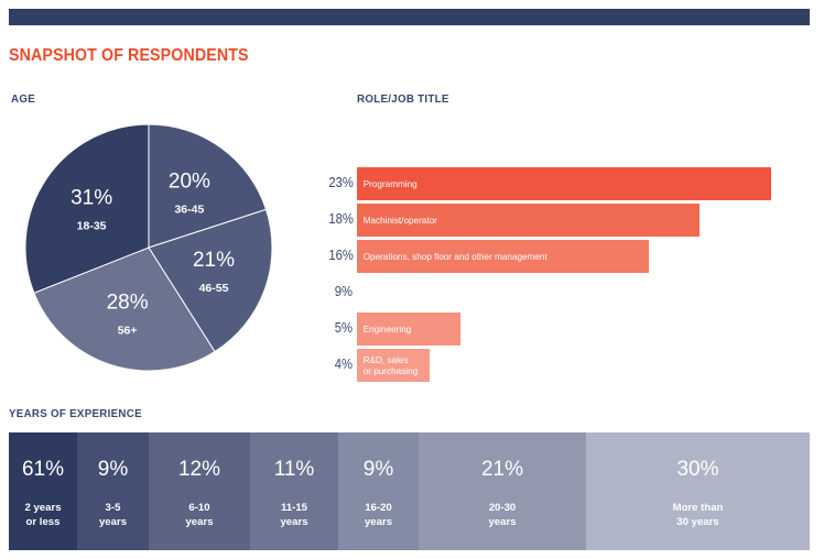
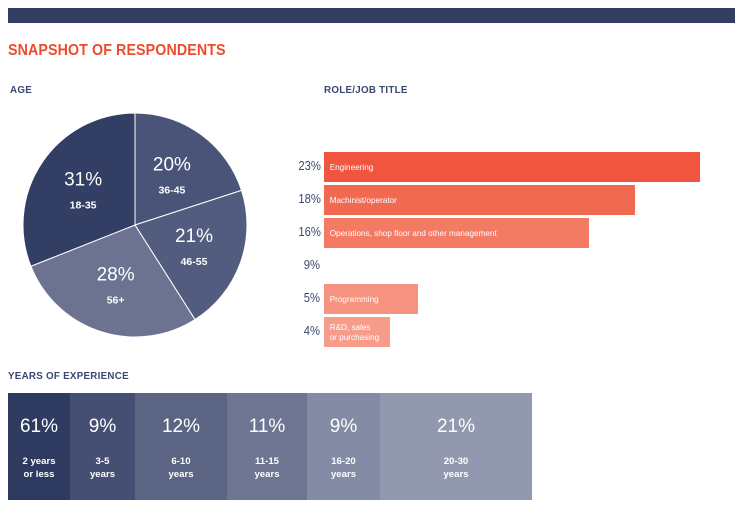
  SNAPSHOT OF RESPONDENTS
  AGE
  ROLE/JOB TITLE
  YEARS OF EXPERIENCE
  20%
  36-45
  21%
  46-55
  28%
  56+
  31%
  18-35
  23%
- Programming
+ Engineering
  18%
  Machinist/operator
  16%
  Operations, shop floor and other management
  9%
  5%
- Engineering
+ Programming
  4%
  R&D, sales
  or purchasing
  61%
  2 years
  or less
  9%
  3-5
  years
  12%
  6-10
  years
  11%
  11-15
  years
  9%
  16-20
  years
  21%
  20-30
  years
- 30%
- More than
- 30 years
